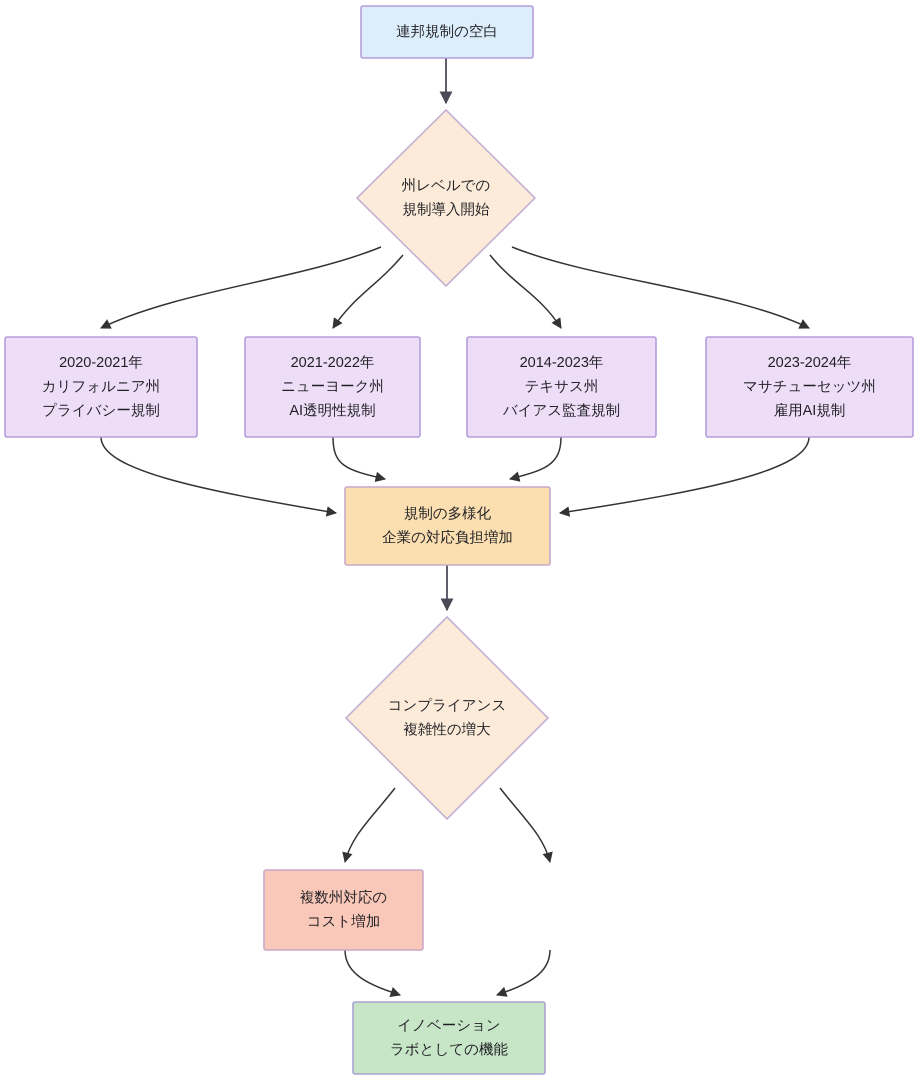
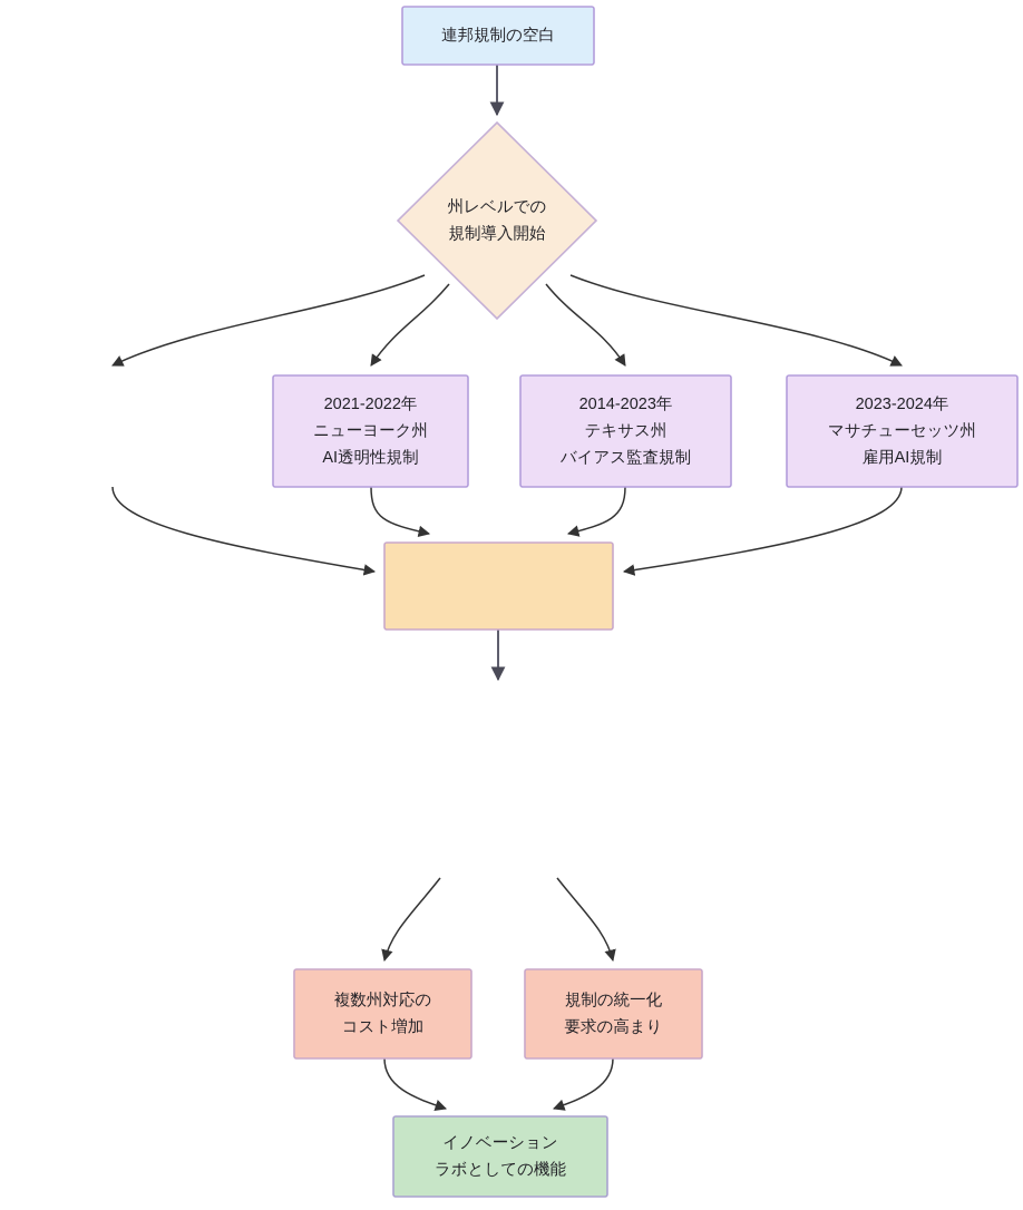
  連邦規制の空白
  州レベルでの規制導入開始
- 2020-2021年カリフォルニア州プライバシー規制
  2021-2022年ニューヨーク州 AI透明性規制
  2014-2023年テキサス州バイアス監査規制
  2023-2024年マサチューセッツ州雇用AI規制
- 規制の多様化企業の対応負担増加
- コンプライアンス複雑性の増大
  複数州対応のコスト増加
+ 規制の統一化要求の高まり
  イノベーションラボとしての機能
